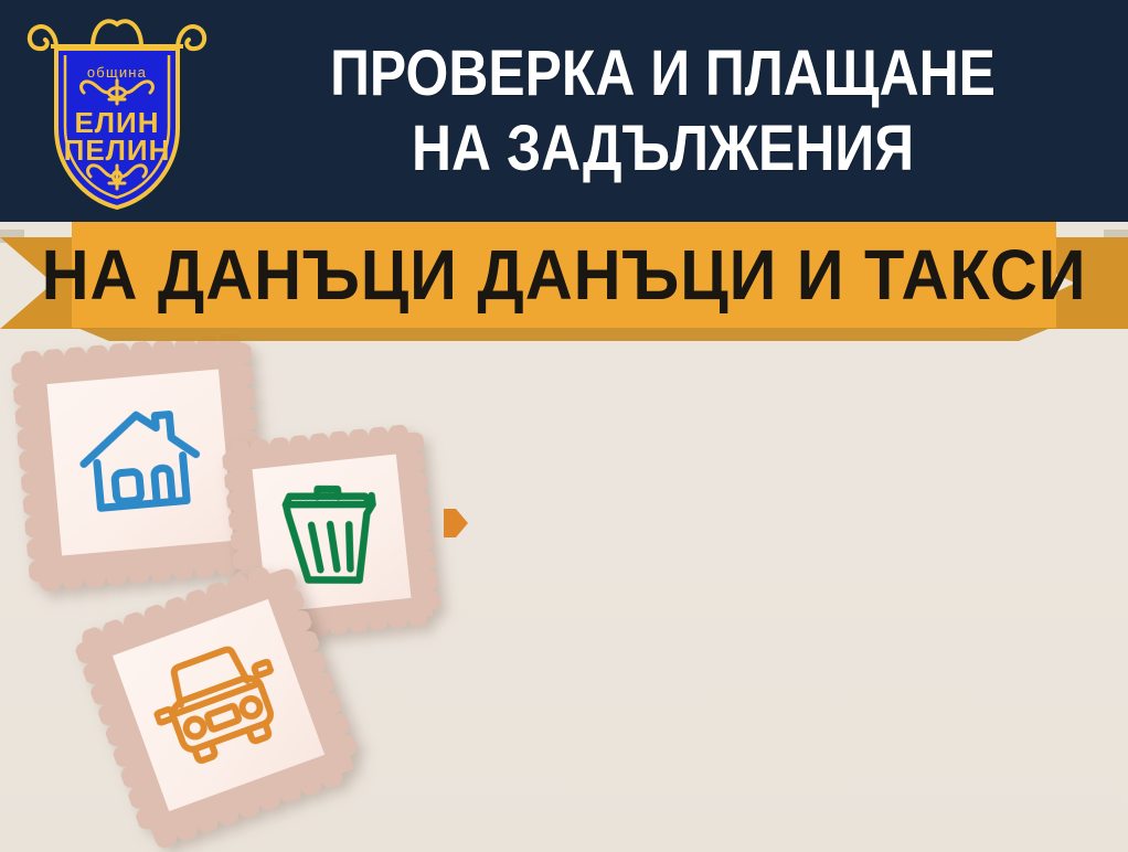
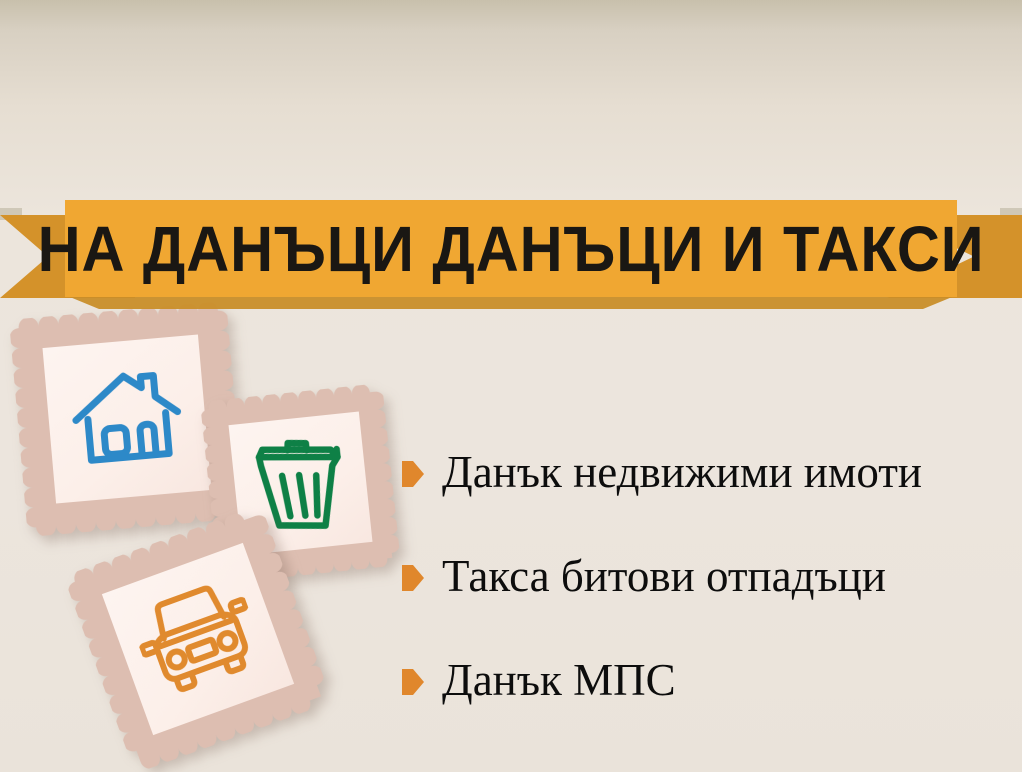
- ПРОВЕРКА И ПЛАЩАНЕ
- НА ЗАДЪЛЖЕНИЯ
- община
- ЕЛИН
- ПЕЛИН
  НА ДАНЪЦИ ДАНЪЦИ И ТАКСИ
+ Данък недвижими имоти
+ Такса битови отпадъци
+ Данък МПС
